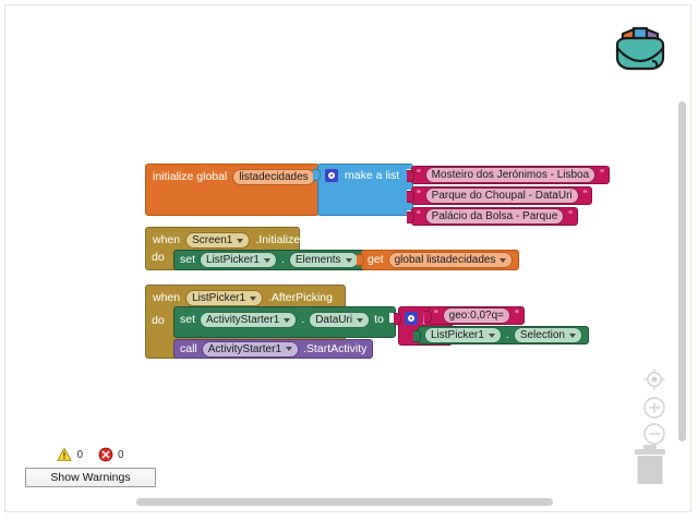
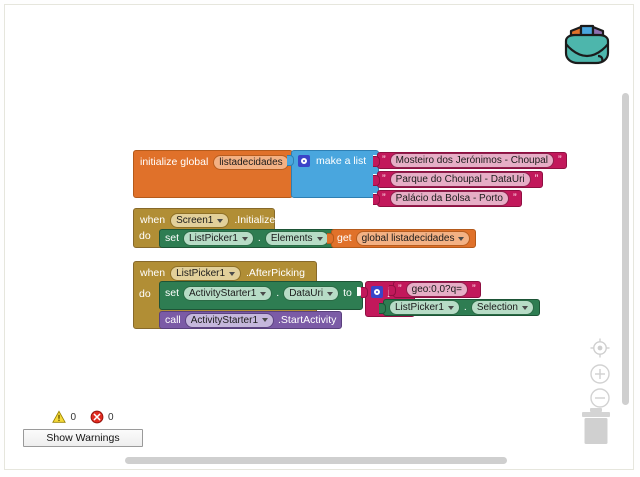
  initialize global
  listadecidades
  make a list
  ”
- Mosteiro dos Jerónimos - Lisboa
+ Mosteiro dos Jerónimos - Choupal
  ”
  ”
  Parque do Choupal - DataUri
  ”
  ”
- Palácio da Bolsa - Parque
+ Palácio da Bolsa - Porto
  ”
  when
  Screen1
  .Initialize
  do
  set
  ListPicker1
  .
  Elements
  get
  global listadecidades
  when
  ListPicker1
  .AfterPicking
  do
  set
  ActivityStarter1
  .
  DataUri
  to
  ”
  geo:0,0?q=
  ”
  ListPicker1
  .
  Selection
  call
  ActivityStarter1
  .StartActivity
  0
  0
  Show Warnings
